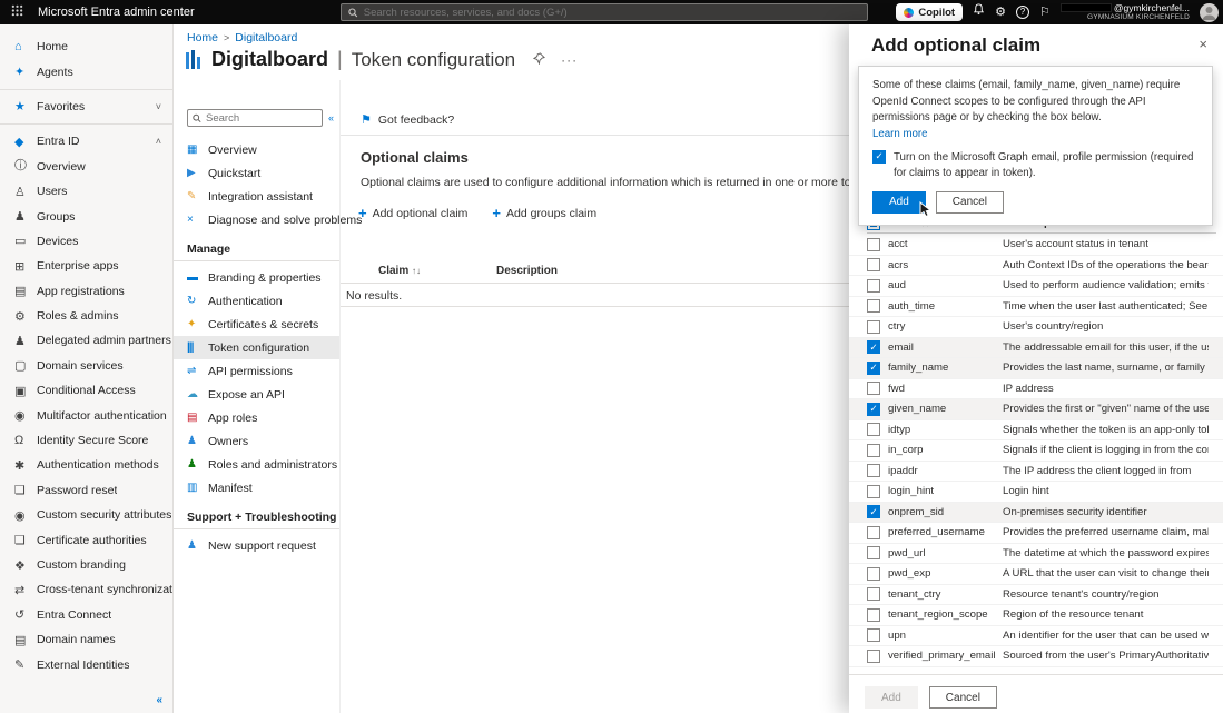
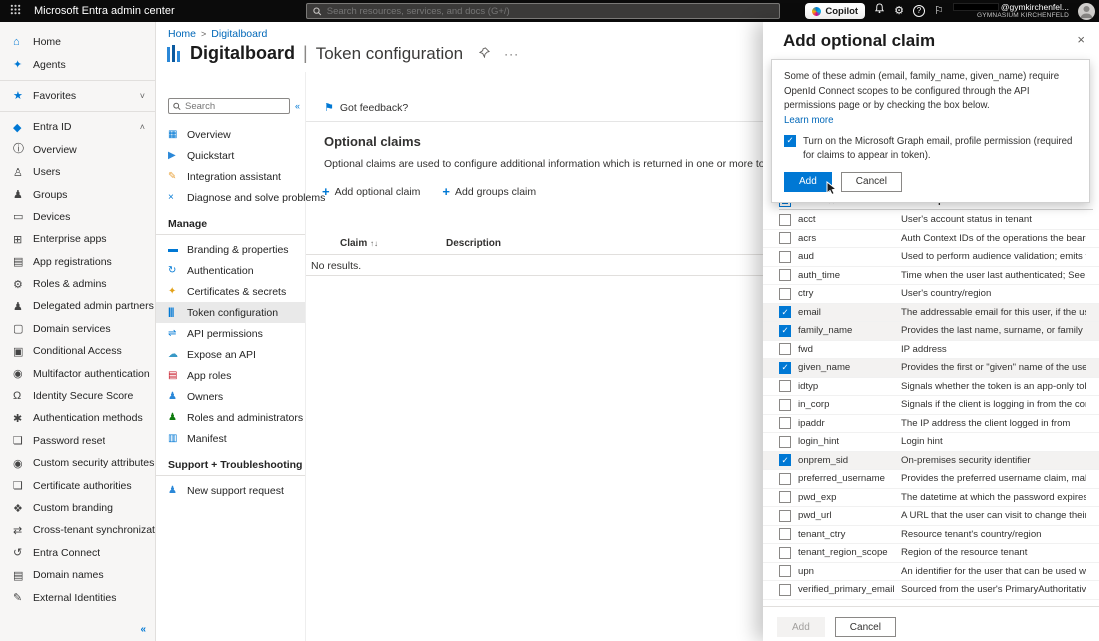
  Microsoft Entra admin center
  Search resources, services, and docs (G+/)
  Copilot
  ⚙
  ?
  ⚐
  @gymkirchenfel...
  ⌂
  Home
  ✦
  Agents
  ★
  Favorites
  ˅
  ◆
  Entra ID
  ˄
  ⓘ
  Overview
  ♙
  Users
  ♟
  Groups
  ▭
  Devices
  ⊞
  Enterprise apps
  ▤
  App registrations
  ⚙
  Roles & admins
  ♟
  Delegated admin partners
  ▢
  Domain services
  ▣
  Conditional Access
  ◉
  Multifactor authentication
  Ω
  Identity Secure Score
  ✱
  Authentication methods
  ❏
  Password reset
  ◉
  Custom security attributes
  ❏
  Certificate authorities
  ❖
  Custom branding
  ⇄
  Cross-tenant synchronizat
  ↺
  Entra Connect
  ▤
  Domain names
  ✎
  External Identities
  «
  Home
  >
  Digitalboard
  Digitalboard
  |
  Token configuration
  ···
  Search
  «
  ▦
  Overview
  ▶
  Quickstart
  ✎
  Integration assistant
  ×
  Diagnose and solve problems
  Manage
  ▬
  Branding & properties
  ↻
  Authentication
  ✦
  Certificates & secrets
  |||
  Token configuration
  ⇌
  API permissions
  ☁
  Expose an API
  ▤
  App roles
  ♟
  Owners
  ♟
  Roles and administrators
  ▥
  Manifest
  Support + Troubleshooting
  ♟
  New support request
  ⚑
  Got feedback?
  Optional claims
  Optional claims are used to configure additional information which is returned in one or more to
  +
  Add optional claim
  +
  Add groups claim
  Claim ↑↓
  Description
  No results.
  Add optional claim
  ×
- Some of these claims (email, family_name, given_name) require OpenId Connect scopes to be configured through the API permissions page or by checking the box below.
+ Some of these admin (email, family_name, given_name) require OpenId Connect scopes to be configured through the API permissions page or by checking the box below.
  Learn more
  Turn on the Microsoft Graph email, profile permission (required for claims to appear in token).
  Add
  Cancel
  acct
  User's account status in tenant
  acrs
  aud
  Used to perform audience validation; emits
  auth_time
  Time when the user last authenticated; See
  ctry
  User's country/region
  email
  The addressable email for this user, if the u
  family_name
  Provides the last name, surname, or family
  fwd
  IP address
  given_name
  Provides the first or "given" name of the use
  idtyp
  Signals whether the token is an app-only to
  in_corp
  Signals if the client is logging in from the co
  ipaddr
  The IP address the client logged in from
  login_hint
  Login hint
  onprem_sid
  On-premises security identifier
  preferred_username
- pwd_url
+ pwd_exp
  The datetime at which the password expires
- pwd_exp
+ pwd_url
  A URL that the user can visit to change thei
  tenant_ctry
  Resource tenant's country/region
  tenant_region_scope
  Region of the resource tenant
  upn
  An identifier for the user that can be used w
  verified_primary_email
  Sourced from the user's PrimaryAuthoritativ
  Add
  Cancel
